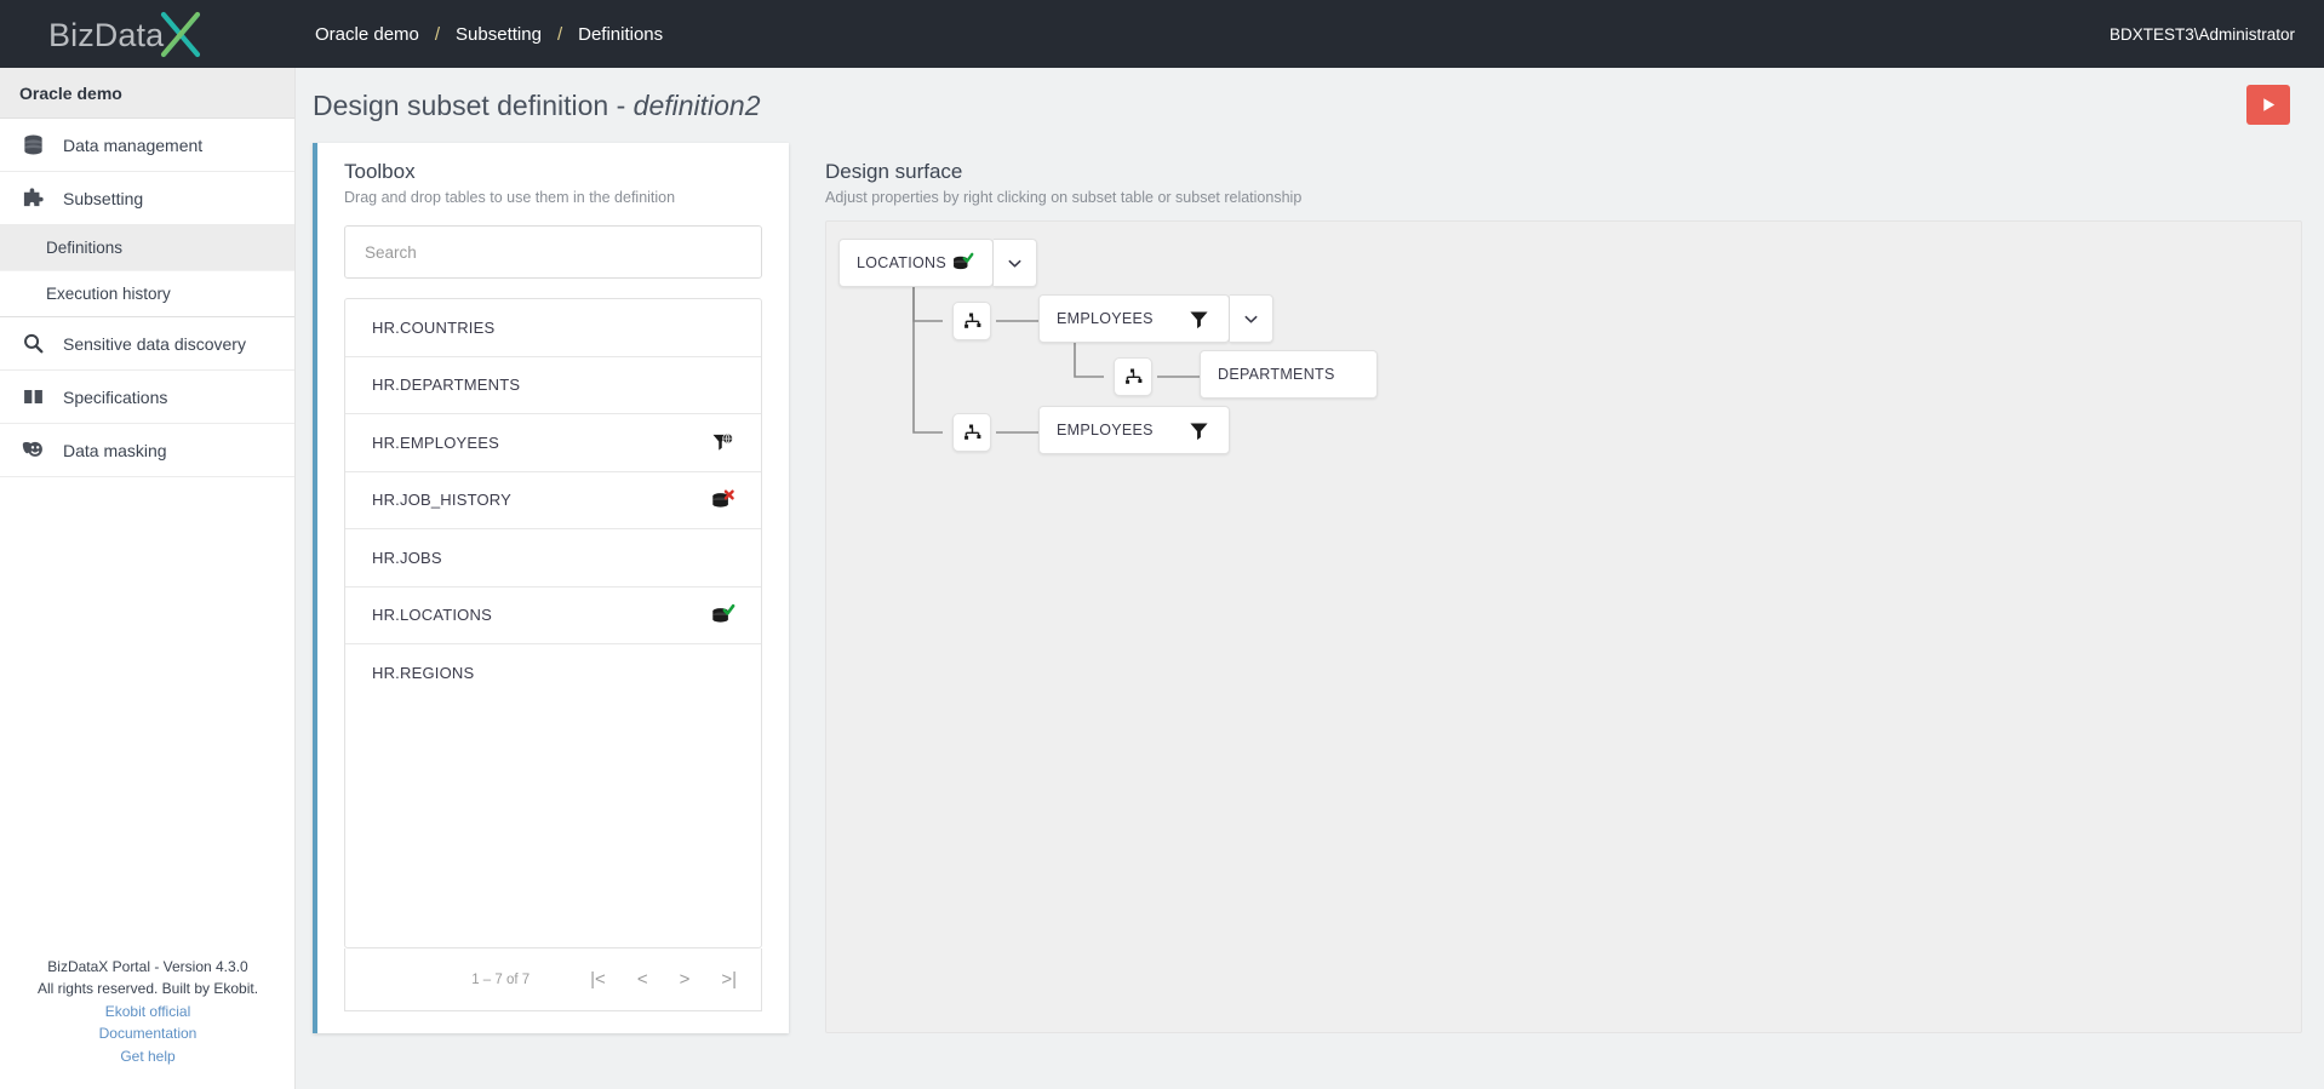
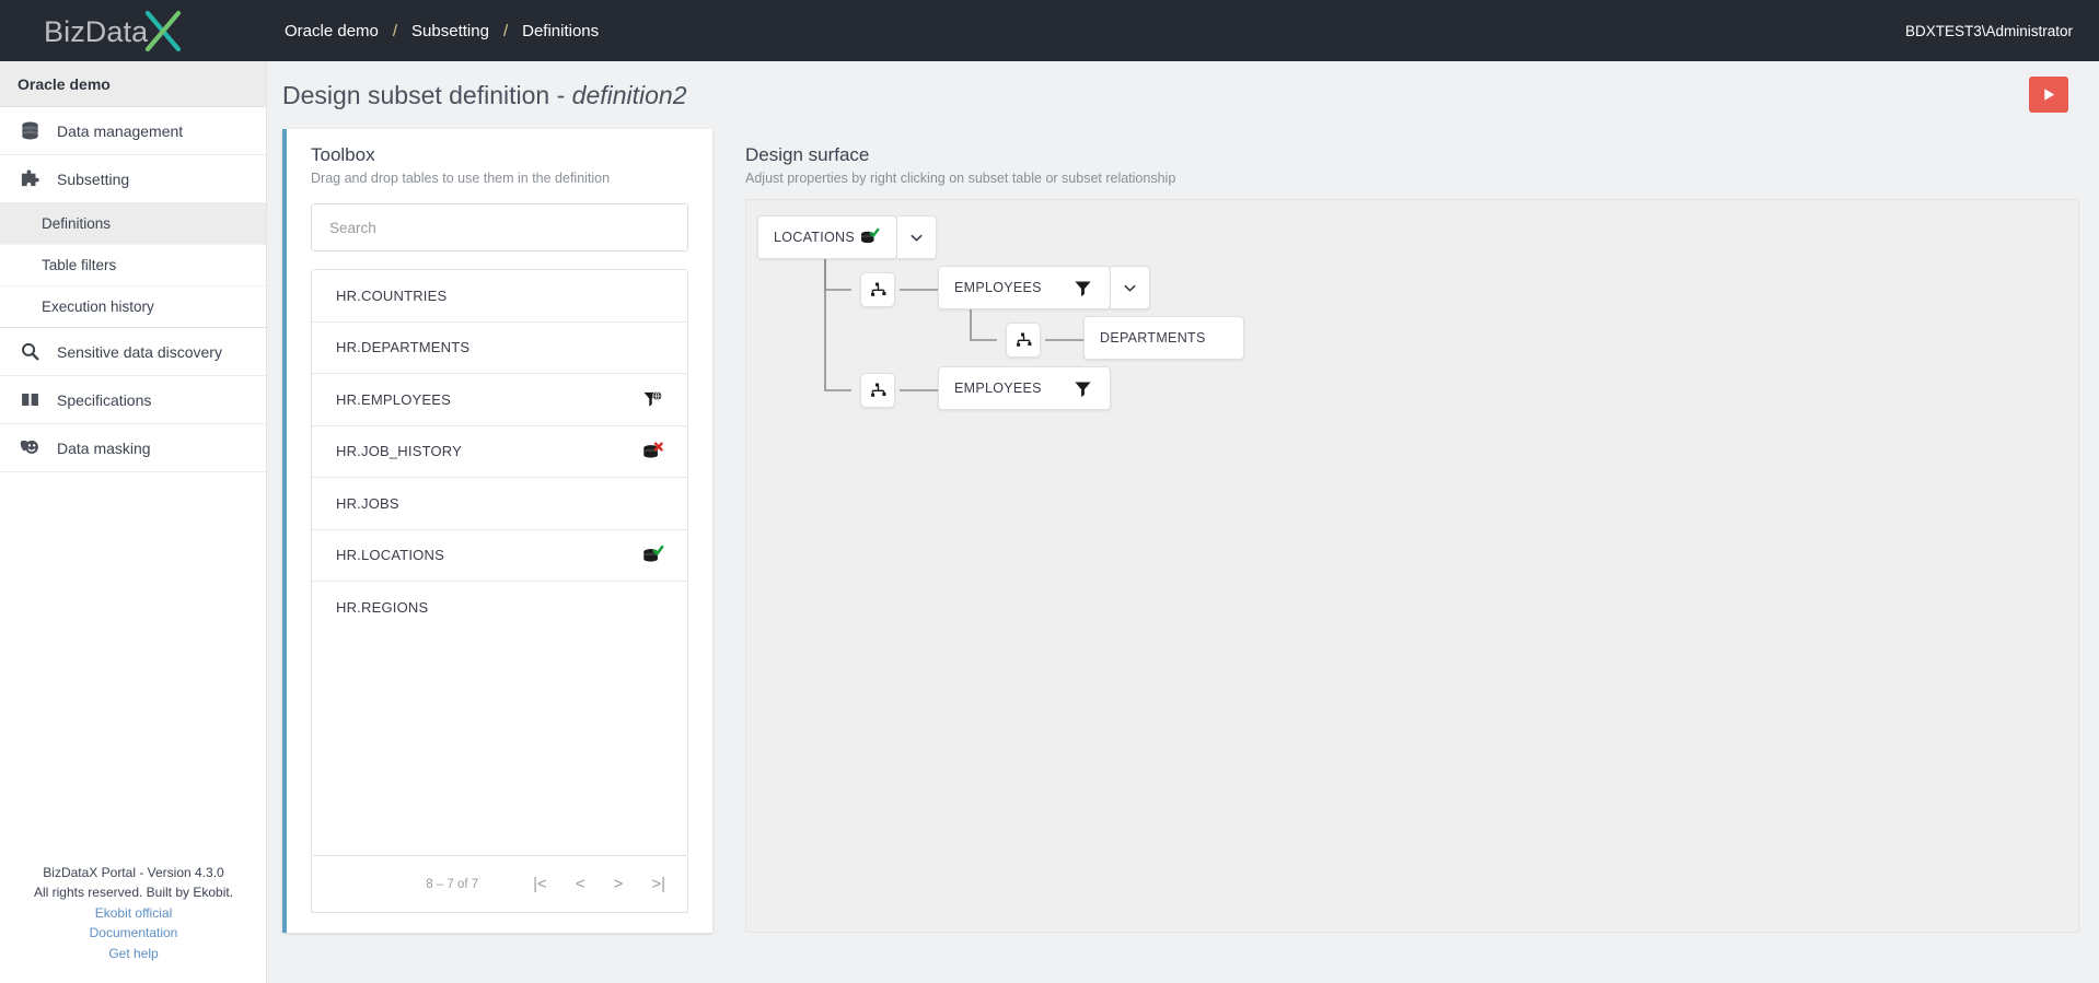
  BizData
  Oracle demo
  /
  Subsetting
  /
  Definitions
  BDXTEST3\Administrator
  Oracle demo
  Data management
  Subsetting
  Definitions
+ Table filters
  Execution history
  Sensitive data discovery
  Specifications
  Data masking
  BizDataX Portal - Version 4.3.0
  All rights reserved. Built by Ekobit.
  Ekobit official
  Documentation
  Get help
  Design subset definition - definition2
  Toolbox
  Drag and drop tables to use them in the definition
  Search
  HR.COUNTRIES
  HR.DEPARTMENTS
  HR.EMPLOYEES
  HR.JOB_HISTORY
  HR.JOBS
  HR.LOCATIONS
  HR.REGIONS
- 1 – 7 of 7
+ 8 – 7 of 7
  |<
  <
  >
  >|
  Design surface
  Adjust properties by right clicking on subset table or subset relationship
  LOCATIONS
  EMPLOYEES
  DEPARTMENTS
  EMPLOYEES
